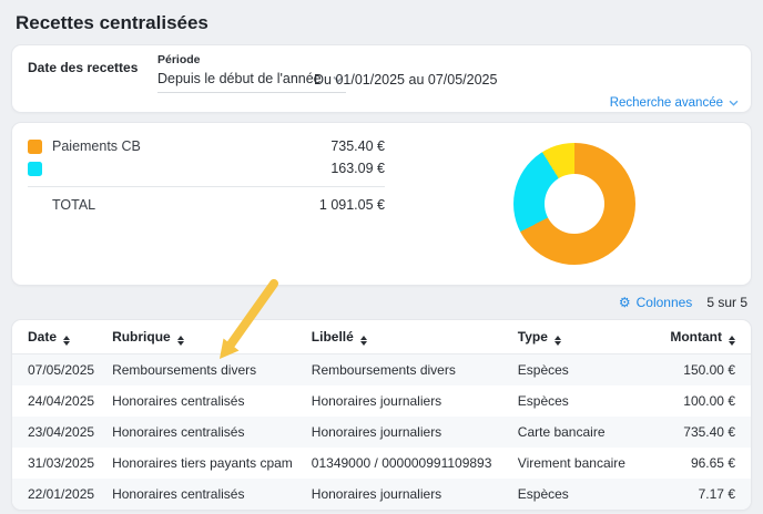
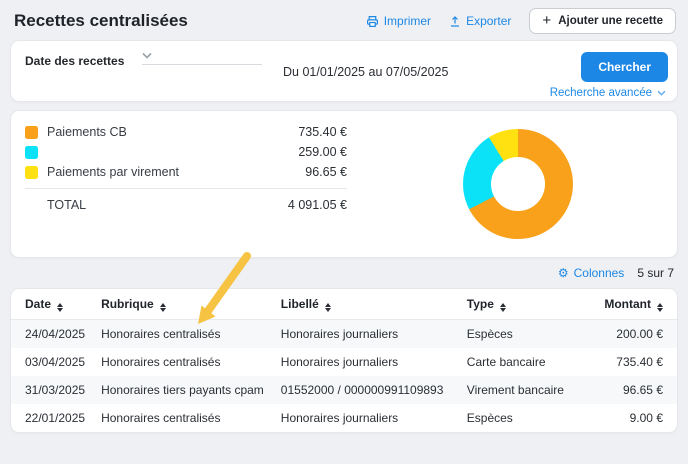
  Recettes centralisées
+ Imprimer
+ Exporter
+ +
+ Ajouter une recette
  Date des recettes
- Période
- Depuis le début de l'année
  Du 01/01/2025 au 07/05/2025
+ Chercher
  Recherche avancée
  Paiements CB
  735.40 €
- 163.09 €
+ 259.00 €
+ Paiements par virement
+ 96.65 €
  TOTAL
- 1 091.05 €
+ 4 091.05 €
  ⚙
  Colonnes
- 5 sur 5
+ 5 sur 7
  Date	Rubrique	Libellé	Type	Montant
- 07/05/2025	Remboursements divers	Remboursements divers	Espèces	150.00 €
- 24/04/2025	Honoraires centralisés	Honoraires journaliers	Espèces	100.00 €
+ 24/04/2025	Honoraires centralisés	Honoraires journaliers	Espèces	200.00 €
- 23/04/2025	Honoraires centralisés	Honoraires journaliers	Carte bancaire	735.40 €
+ 03/04/2025	Honoraires centralisés	Honoraires journaliers	Carte bancaire	735.40 €
- 31/03/2025	Honoraires tiers payants cpam	01349000 / 000000991109893	Virement bancaire	96.65 €
+ 31/03/2025	Honoraires tiers payants cpam	01552000 / 000000991109893	Virement bancaire	96.65 €
- 22/01/2025	Honoraires centralisés	Honoraires journaliers	Espèces	7.17 €
+ 22/01/2025	Honoraires centralisés	Honoraires journaliers	Espèces	9.00 €
